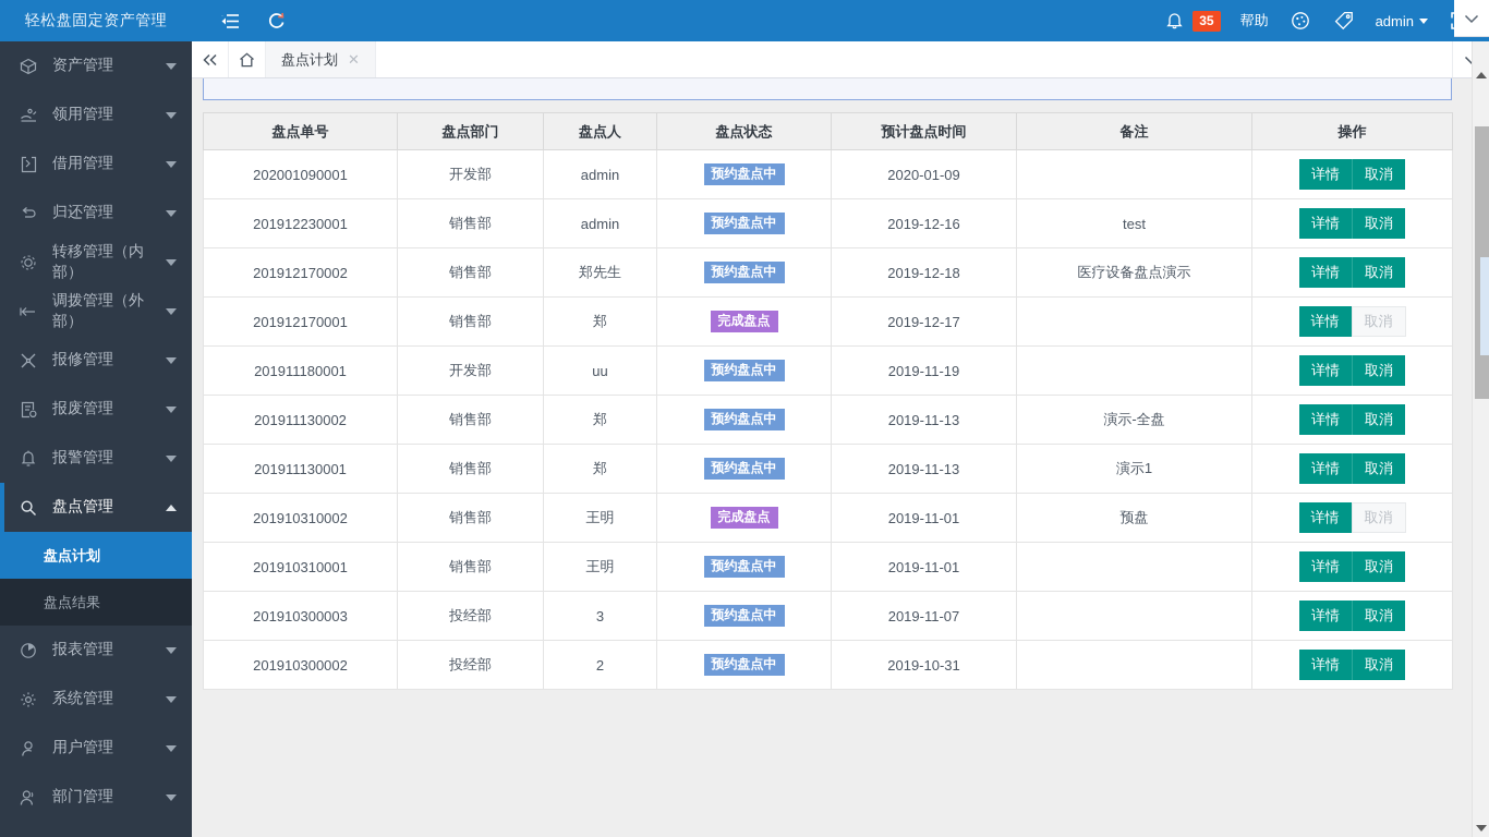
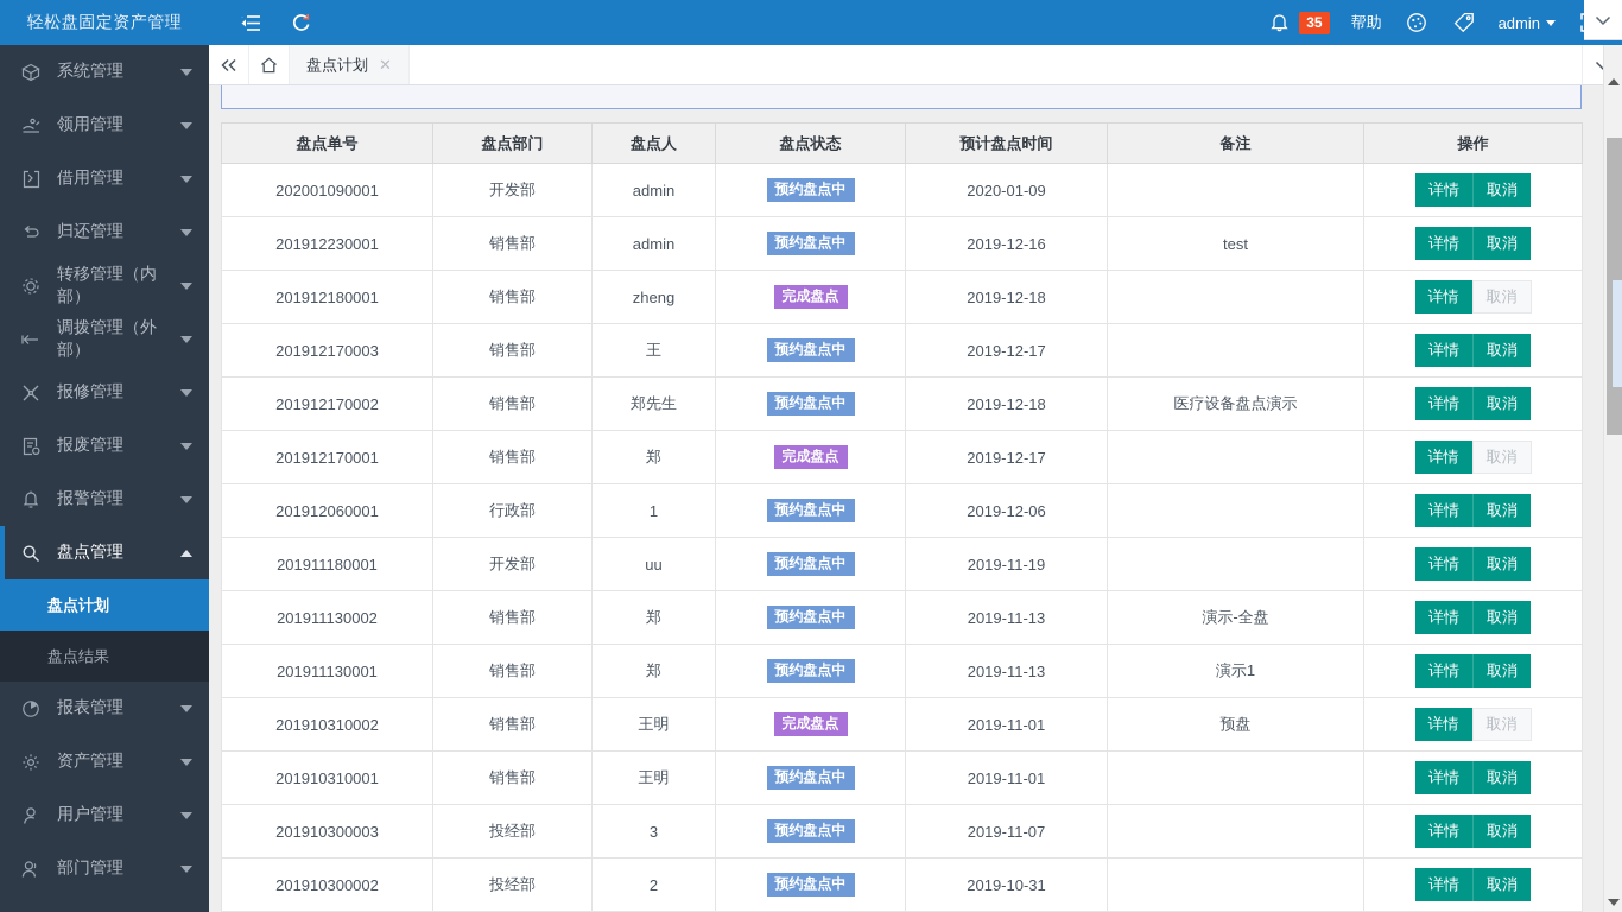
  轻松盘固定资产管理
  35
  帮助
  admin
- 资产管理
+ 系统管理
  领用管理
  借用管理
  归还管理
  转移管理（内部）
  调拨管理（外部）
  报修管理
  报废管理
  报警管理
  盘点管理
  盘点计划
  盘点结果
  报表管理
- 系统管理
+ 资产管理
  用户管理
  部门管理
  盘点计划
  ✕
  盘点单号	盘点部门	盘点人	盘点状态	预计盘点时间	备注	操作
  202001090001	开发部	admin	预约盘点中	2020-01-09		详情 取消
  201912230001	销售部	admin	预约盘点中	2019-12-16	test	详情 取消
+ 201912180001	销售部	zheng	完成盘点	2019-12-18		详情 取消
+ 201912170003	销售部	王	预约盘点中	2019-12-17		详情 取消
  201912170002	销售部	郑先生	预约盘点中	2019-12-18	医疗设备盘点演示	详情 取消
  201912170001	销售部	郑	完成盘点	2019-12-17		详情 取消
+ 201912060001	行政部	1	预约盘点中	2019-12-06		详情 取消
  201911180001	开发部	uu	预约盘点中	2019-11-19		详情 取消
  201911130002	销售部	郑	预约盘点中	2019-11-13	演示-全盘	详情 取消
  201911130001	销售部	郑	预约盘点中	2019-11-13	演示1	详情 取消
  201910310002	销售部	王明	完成盘点	2019-11-01	预盘	详情 取消
  201910310001	销售部	王明	预约盘点中	2019-11-01		详情 取消
  201910300003	投经部	3	预约盘点中	2019-11-07		详情 取消
  201910300002	投经部	2	预约盘点中	2019-10-31		详情 取消
